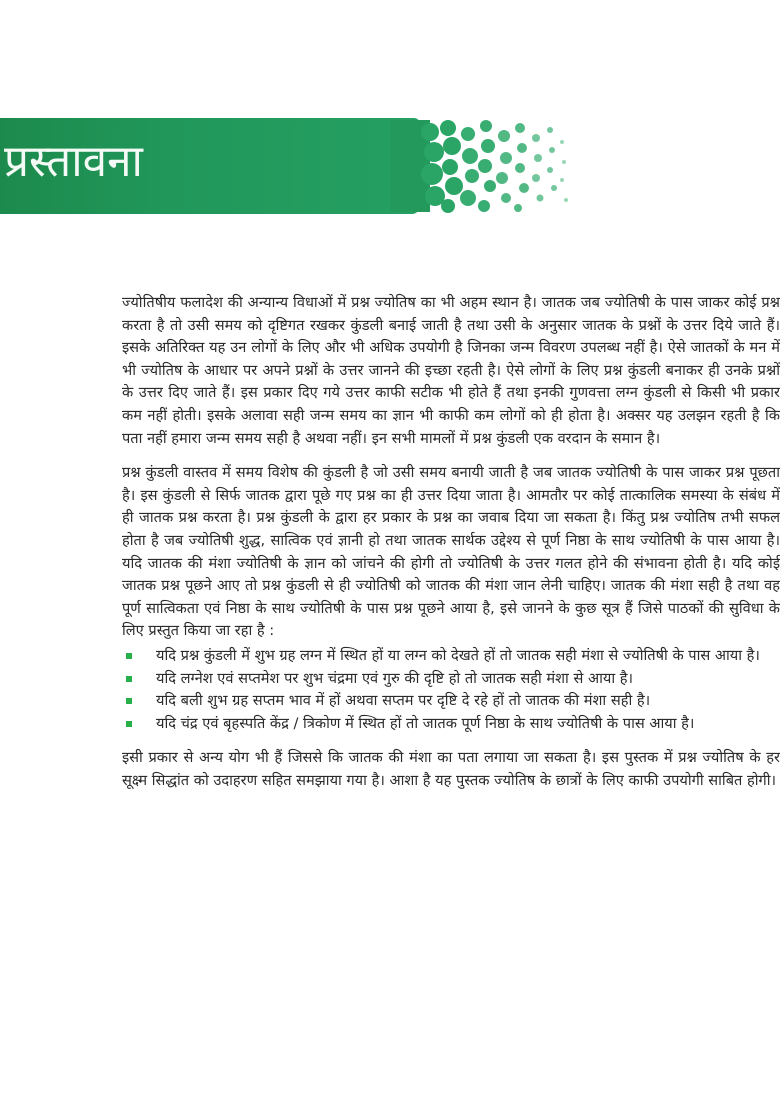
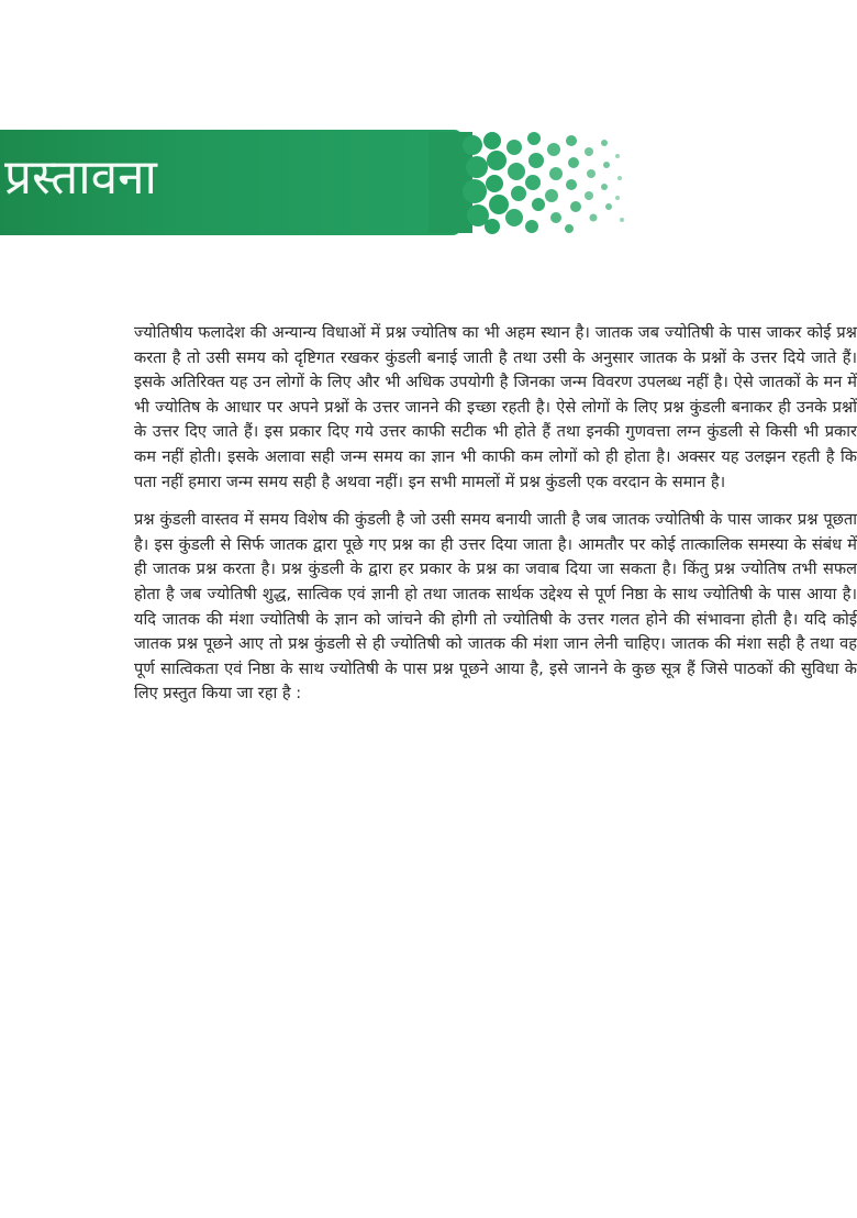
  प्रस्तावना
  ज्योतिषीय फलादेश की अन्यान्य विधाओं में प्रश्न ज्योतिष का भी अहम स्थान है। जातक जब ज्योतिषी के पास जाकर कोई प्रश्न करता है तो उसी समय को दृष्टिगत रखकर कुंडली बनाई जाती है तथा उसी के अनुसार जातक के प्रश्नों के उत्तर दिये जाते हैं। इसके अतिरिक्त यह उन लोगों के लिए और भी अधिक उपयोगी है जिनका जन्म विवरण उपलब्ध नहीं है। ऐसे जातकों के मन में भी ज्योतिष के आधार पर अपने प्रश्नों के उत्तर जानने की इच्छा रहती है। ऐसे लोगों के लिए प्रश्न कुंडली बनाकर ही उनके प्रश्नों के उत्तर दिए जाते हैं। इस प्रकार दिए गये उत्तर काफी सटीक भी होते हैं तथा इनकी गुणवत्ता लग्न कुंडली से किसी भी प्रकार कम नहीं होती। इसके अलावा सही जन्म समय का ज्ञान भी काफी कम लोगों को ही होता है। अक्सर यह उलझन रहती है कि पता नहीं हमारा जन्म समय सही है अथवा नहीं। इन सभी मामलों में प्रश्न कुंडली एक वरदान के समान है।
  प्रश्न कुंडली वास्तव में समय विशेष की कुंडली है जो उसी समय बनायी जाती है जब जातक ज्योतिषी के पास जाकर प्रश्न पूछता है। इस कुंडली से सिर्फ जातक द्वारा पूछे गए प्रश्न का ही उत्तर दिया जाता है। आमतौर पर कोई तात्कालिक समस्या के संबंध में ही जातक प्रश्न करता है। प्रश्न कुंडली के द्वारा हर प्रकार के प्रश्न का जवाब दिया जा सकता है। किंतु प्रश्न ज्योतिष तभी सफल होता है जब ज्योतिषी शुद्ध, सात्विक एवं ज्ञानी हो तथा जातक सार्थक उद्देश्य से पूर्ण निष्ठा के साथ ज्योतिषी के पास आया है। यदि जातक की मंशा ज्योतिषी के ज्ञान को जांचने की होगी तो ज्योतिषी के उत्तर गलत होने की संभावना होती है। यदि कोई जातक प्रश्न पूछने आए तो प्रश्न कुंडली से ही ज्योतिषी को जातक की मंशा जान लेनी चाहिए। जातक की मंशा सही है तथा वह पूर्ण सात्विकता एवं निष्ठा के साथ ज्योतिषी के पास प्रश्न पूछने आया है, इसे जानने के कुछ सूत्र हैं जिसे पाठकों की सुविधा के लिए प्रस्तुत किया जा रहा है :
- यदि प्रश्न कुंडली में शुभ ग्रह लग्न में स्थित हों या लग्न को देखते हों तो जातक सही मंशा से ज्योतिषी के पास आया है।
- यदि लग्नेश एवं सप्तमेश पर शुभ चंद्रमा एवं गुरु की दृष्टि हो तो जातक सही मंशा से आया है।
- यदि बली शुभ ग्रह सप्तम भाव में हों अथवा सप्तम पर दृष्टि दे रहे हों तो जातक की मंशा सही है।
- यदि चंद्र एवं बृहस्पति केंद्र / त्रिकोण में स्थित हों तो जातक पूर्ण निष्ठा के साथ ज्योतिषी के पास आया है।
- इसी प्रकार से अन्य योग भी हैं जिससे कि जातक की मंशा का पता लगाया जा सकता है। इस पुस्तक में प्रश्न ज्योतिष के हर सूक्ष्म सिद्धांत को उदाहरण सहित समझाया गया है। आशा है यह पुस्तक ज्योतिष के छात्रों के लिए काफी उपयोगी साबित होगी।
